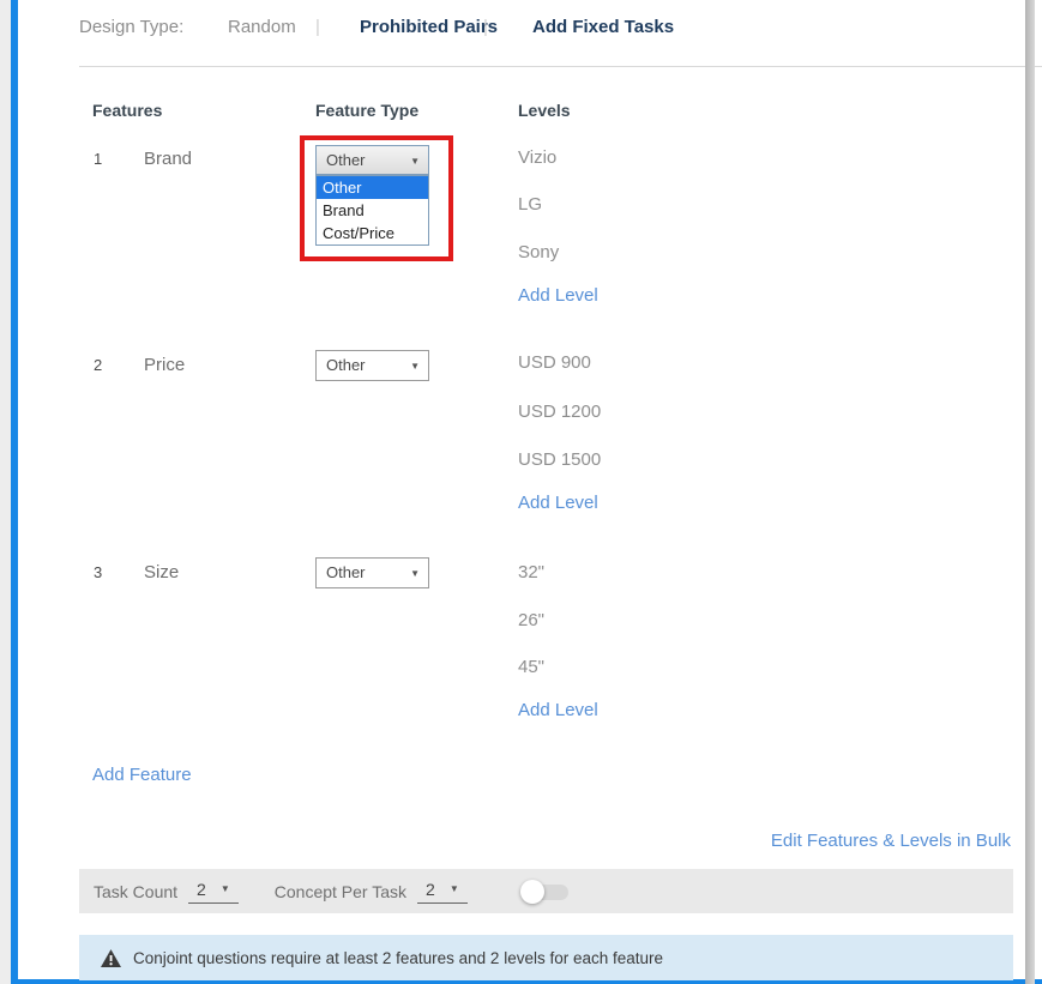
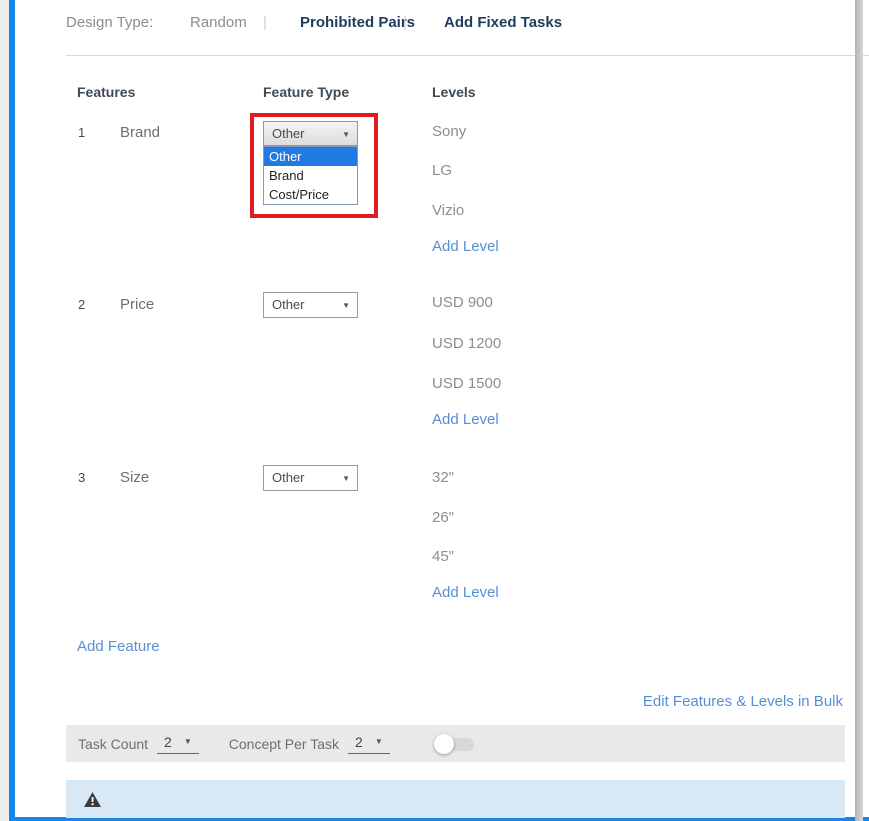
  Design Type:
  Random
  |
  Prohibited Pairs
  |
  Add Fixed Tasks
  Features
  Feature Type
  Levels
  1
  Brand
  Other
  ▼
  Other
  Brand
  Cost/Price
- Vizio
+ Sony
  LG
- Sony
+ Vizio
  Add Level
  2
  Price
  Other
  ▼
  USD 900
  USD 1200
  USD 1500
  Add Level
  3
  Size
  Other
  ▼
  32"
  26"
  45"
  Add Level
  Add Feature
  Edit Features & Levels in Bulk
  Task Count
  2
  ▼
  Concept Per Task
  2
  ▼
- Conjoint questions require at least 2 features and 2 levels for each feature
